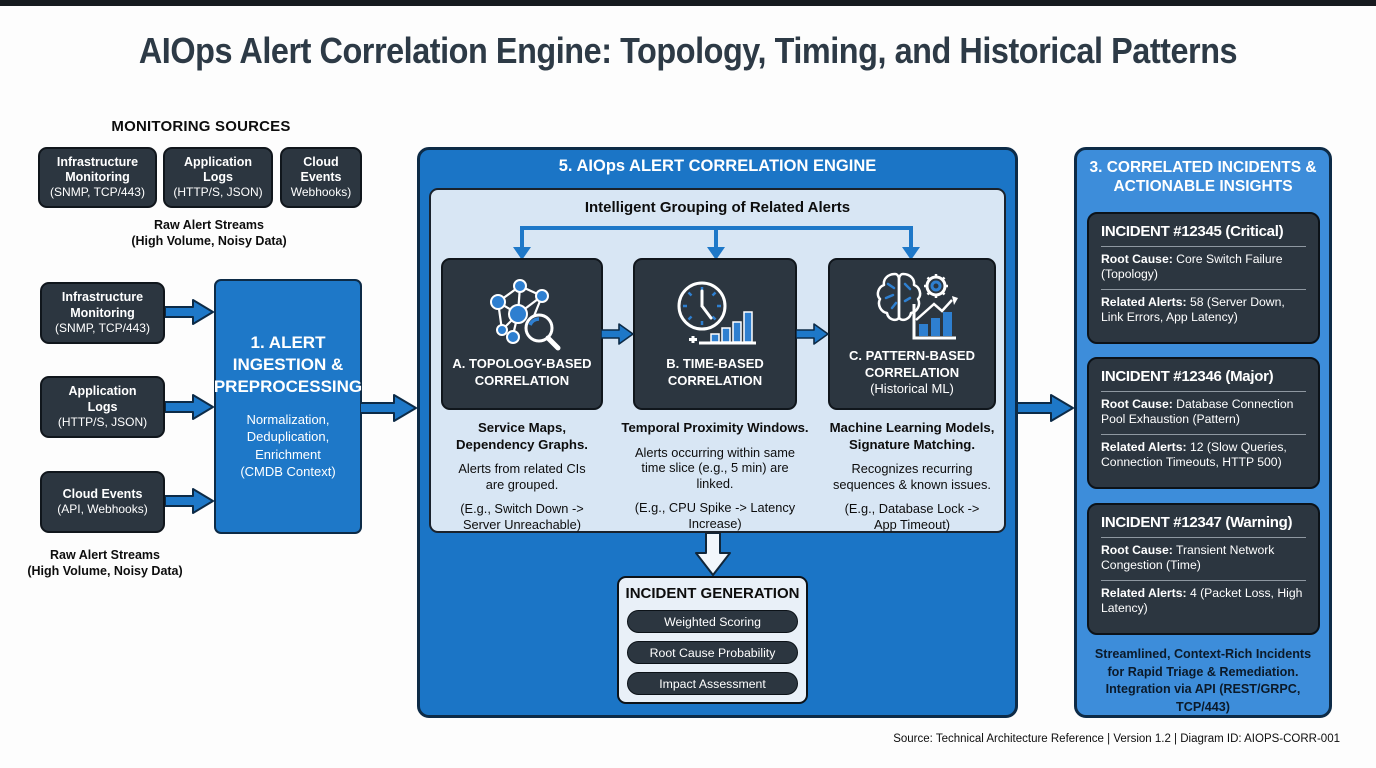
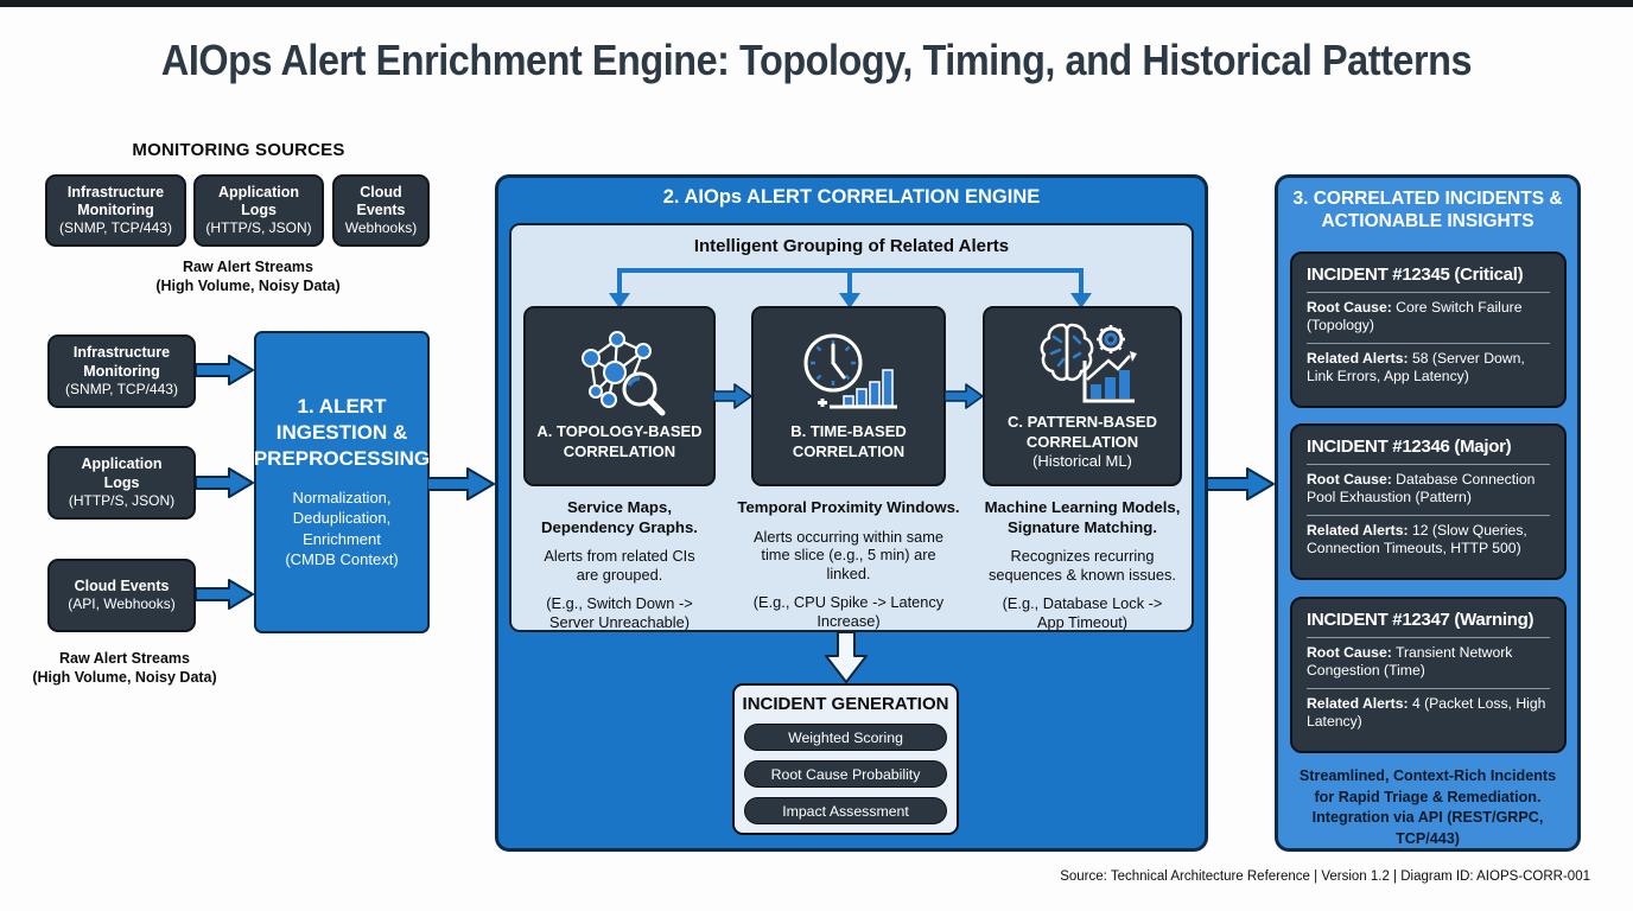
- AIOps Alert Correlation Engine: Topology, Timing, and Historical Patterns
+ AIOps Alert Enrichment Engine: Topology, Timing, and Historical Patterns
  MONITORING SOURCES
  Infrastructure
  Monitoring
  (SNMP, TCP/443)
  Application
  Logs
  (HTTP/S, JSON)
  Cloud
  Events
  Webhooks)
  Raw Alert Streams
  (High Volume, Noisy Data)
  Infrastructure
  Monitoring
  (SNMP, TCP/443)
  Application
  Logs
  (HTTP/S, JSON)
  Cloud Events
  (API, Webhooks)
  Raw Alert Streams
  (High Volume, Noisy Data)
  1. ALERT
  INGESTION &
  PREPROCESSING
  Normalization,
  Deduplication,
  Enrichment
  (CMDB Context)
- 5. AIOps ALERT CORRELATION ENGINE
+ 2. AIOps ALERT CORRELATION ENGINE
  Intelligent Grouping of Related Alerts
  A. TOPOLOGY-BASED
  CORRELATION
  B. TIME-BASED
  CORRELATION
  C. PATTERN-BASED
  CORRELATION
  (Historical ML)
  Service Maps,
  Dependency Graphs.
  Alerts from related CIs
  are grouped.
  (E.g., Switch Down ->
  Server Unreachable)
  Temporal Proximity Windows.
  Alerts occurring within same
  time slice (e.g., 5 min) are
  linked.
  (E.g., CPU Spike -> Latency
  Increase)
  Machine Learning Models,
  Signature Matching.
  Recognizes recurring
  sequences & known issues.
  (E.g., Database Lock ->
  App Timeout)
  INCIDENT GENERATION
  Weighted Scoring
  Root Cause Probability
  Impact Assessment
  3. CORRELATED INCIDENTS &
  ACTIONABLE INSIGHTS
  INCIDENT #12345 (Critical)
  Root Cause: Core Switch Failure (Topology)
  Related Alerts: 58 (Server Down, Link Errors, App Latency)
  INCIDENT #12346 (Major)
  Root Cause: Database Connection Pool Exhaustion (Pattern)
  Related Alerts: 12 (Slow Queries, Connection Timeouts, HTTP 500)
  INCIDENT #12347 (Warning)
  Root Cause: Transient Network Congestion (Time)
  Related Alerts: 4 (Packet Loss, High Latency)
  Streamlined, Context-Rich Incidents
  for Rapid Triage & Remediation.
  Integration via API (REST/GRPC, TCP/443)
  Source: Technical Architecture Reference | Version 1.2 | Diagram ID: AIOPS-CORR-001
